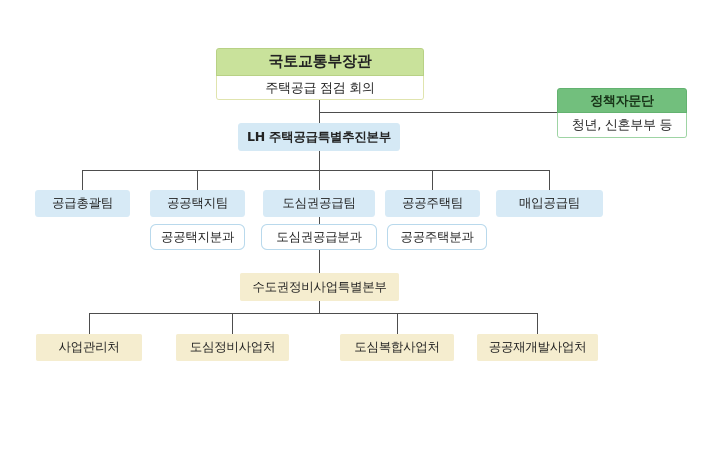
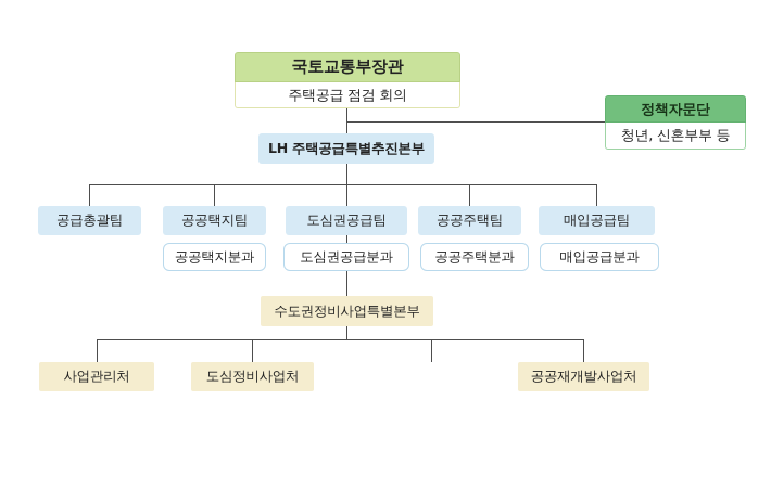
  국토교통부장관
  주택공급 점검 회의
  정책자문단
  청년, 신혼부부 등
  LH 주택공급특별추진본부
  공급총괄팀
  공공택지팀
  도심권공급팀
  공공주택팀
  매입공급팀
  공공택지분과
  도심권공급분과
  공공주택분과
+ 매입공급분과
  수도권정비사업특별본부
  사업관리처
  도심정비사업처
- 도심복합사업처
  공공재개발사업처
